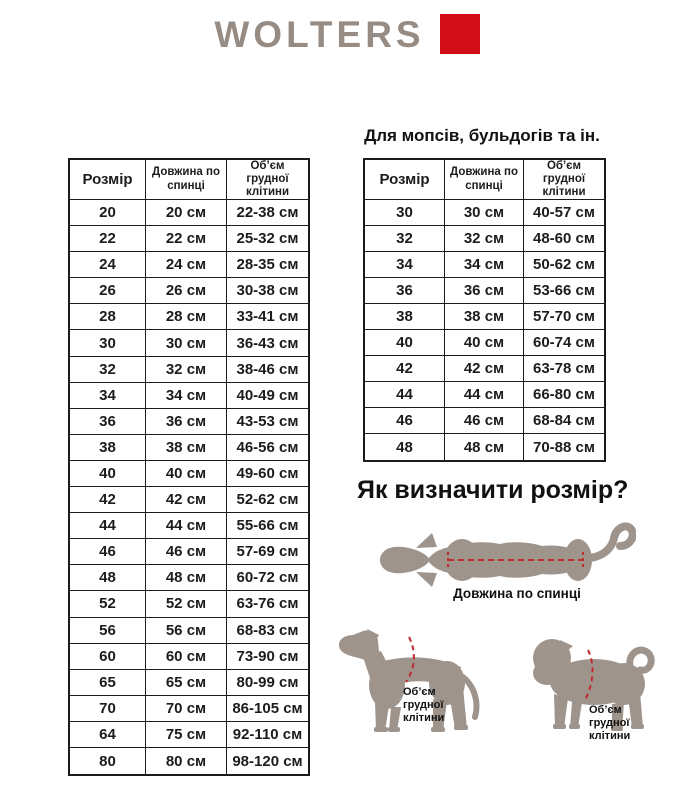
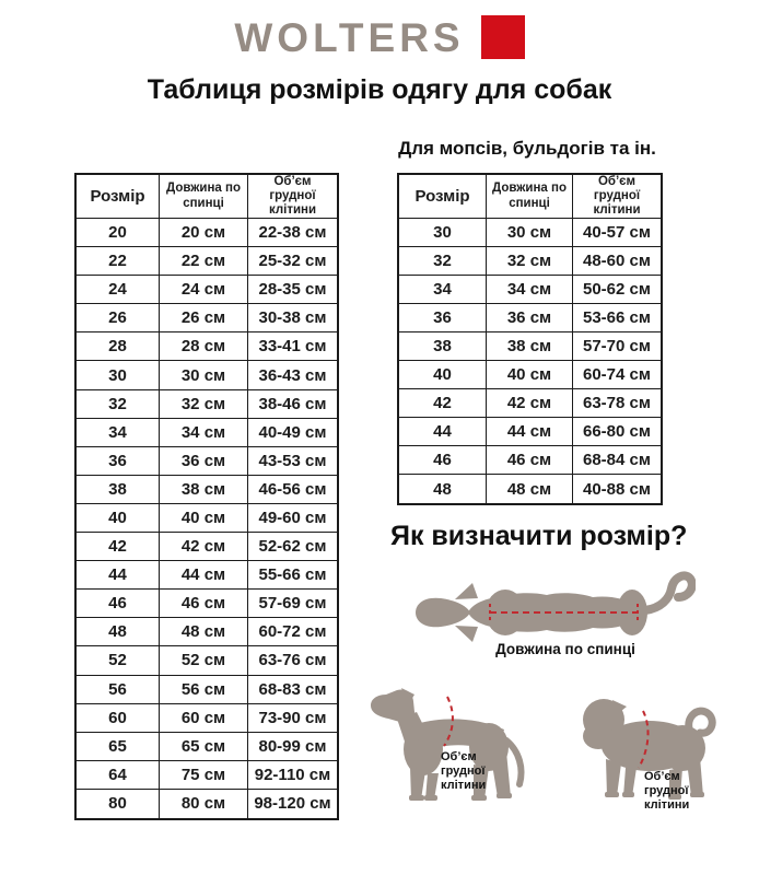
  WOLTERS
+ Таблиця розмірів одягу для собак
  Розмір
  Довжина по спинці
  Об’єм грудної клітини
  20
  20 см
  22-38 см
  22
  22 см
  25-32 см
  24
  24 см
  28-35 см
  26
  26 см
  30-38 см
  28
  28 см
  33-41 см
  30
  30 см
  36-43 см
  32
  32 см
  38-46 см
  34
  34 см
  40-49 см
  36
  36 см
  43-53 см
  38
  38 см
  46-56 см
  40
  40 см
  49-60 см
  42
  42 см
  52-62 см
  44
  44 см
  55-66 см
  46
  46 см
  57-69 см
  48
  48 см
  60-72 см
  52
  52 см
  63-76 см
  56
  56 см
  68-83 см
  60
  60 см
  73-90 см
  65
  65 см
  80-99 см
- 70
- 70 см
- 86-105 см
  64
  75 см
  92-110 см
  80
  80 см
  98-120 см
  Для мопсів, бульдогів та ін.
  Розмір
  Довжина по спинці
  Об’єм грудної клітини
  30
  30 см
  40-57 см
  32
  32 см
  48-60 см
  34
  34 см
  50-62 см
  36
  36 см
  53-66 см
  38
  38 см
  57-70 см
  40
  40 см
  60-74 см
  42
  42 см
  63-78 см
  44
  44 см
  66-80 см
  46
  46 см
  68-84 см
  48
  48 см
- 70-88 см
+ 40-88 см
  Як визначити розмір?
  Довжина по спинці
  Об’єм
  грудної
  клітини
  Об’єм
  грудної
  клітини
